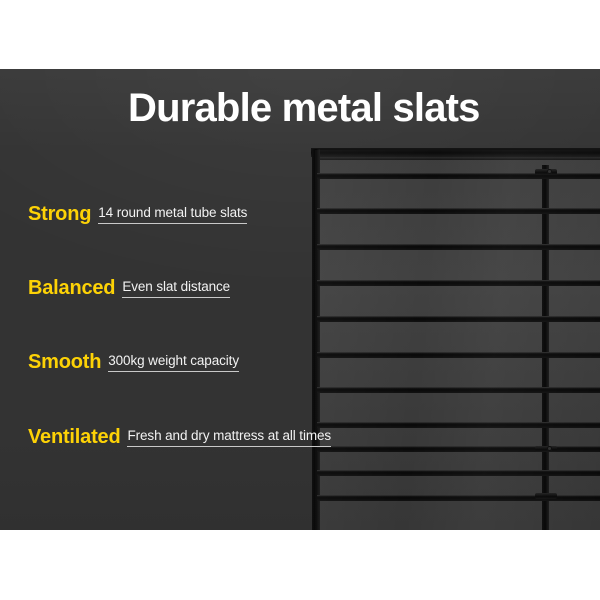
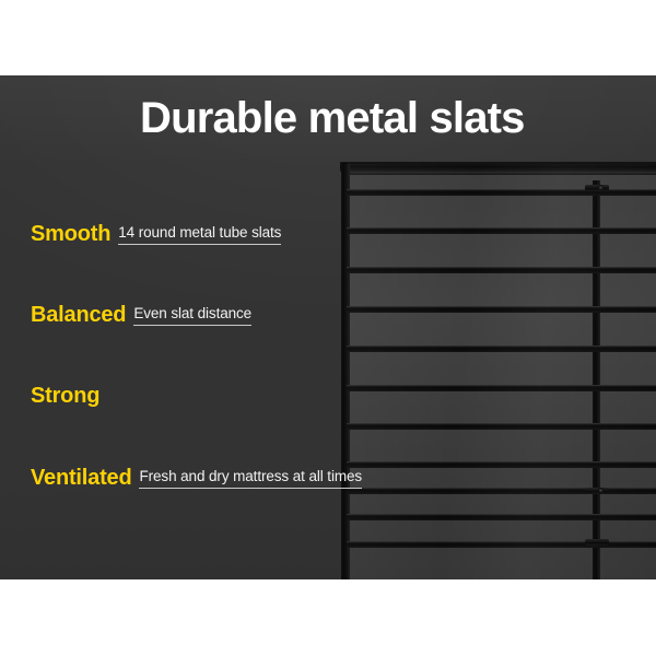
  Durable metal slats
- Strong
+ Smooth
  14 round metal tube slats
  Balanced
  Even slat distance
- Smooth
+ Strong
- 300kg weight capacity
  Ventilated
  Fresh and dry mattress at all times
